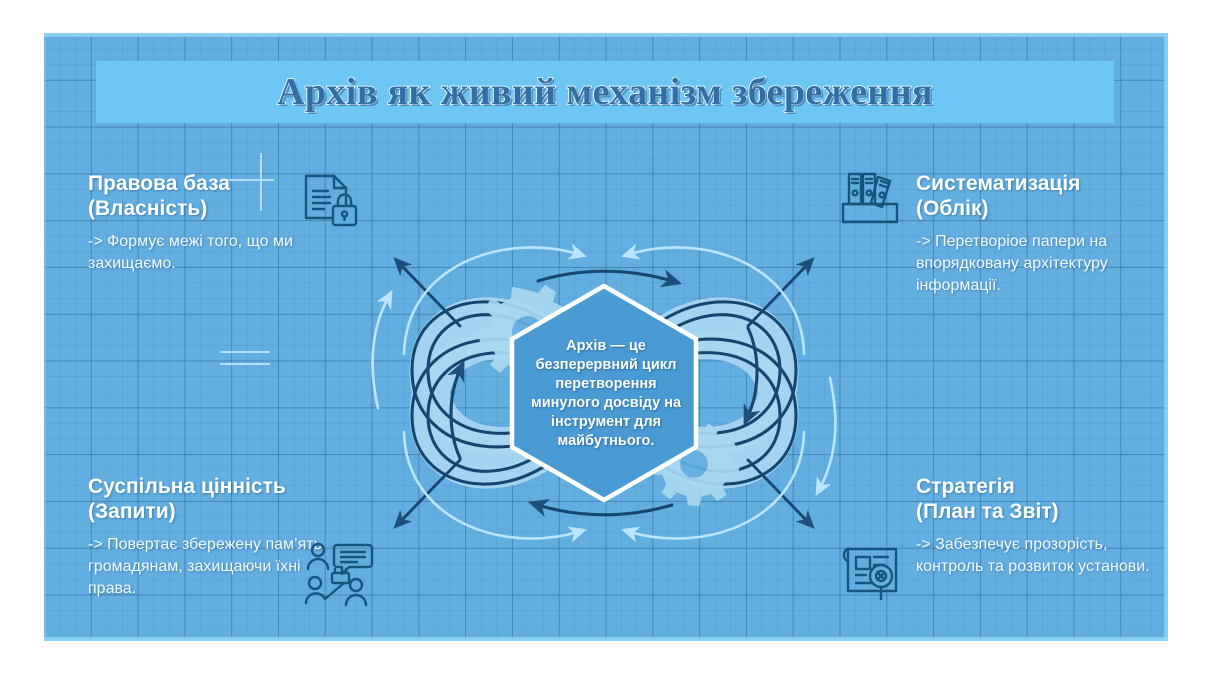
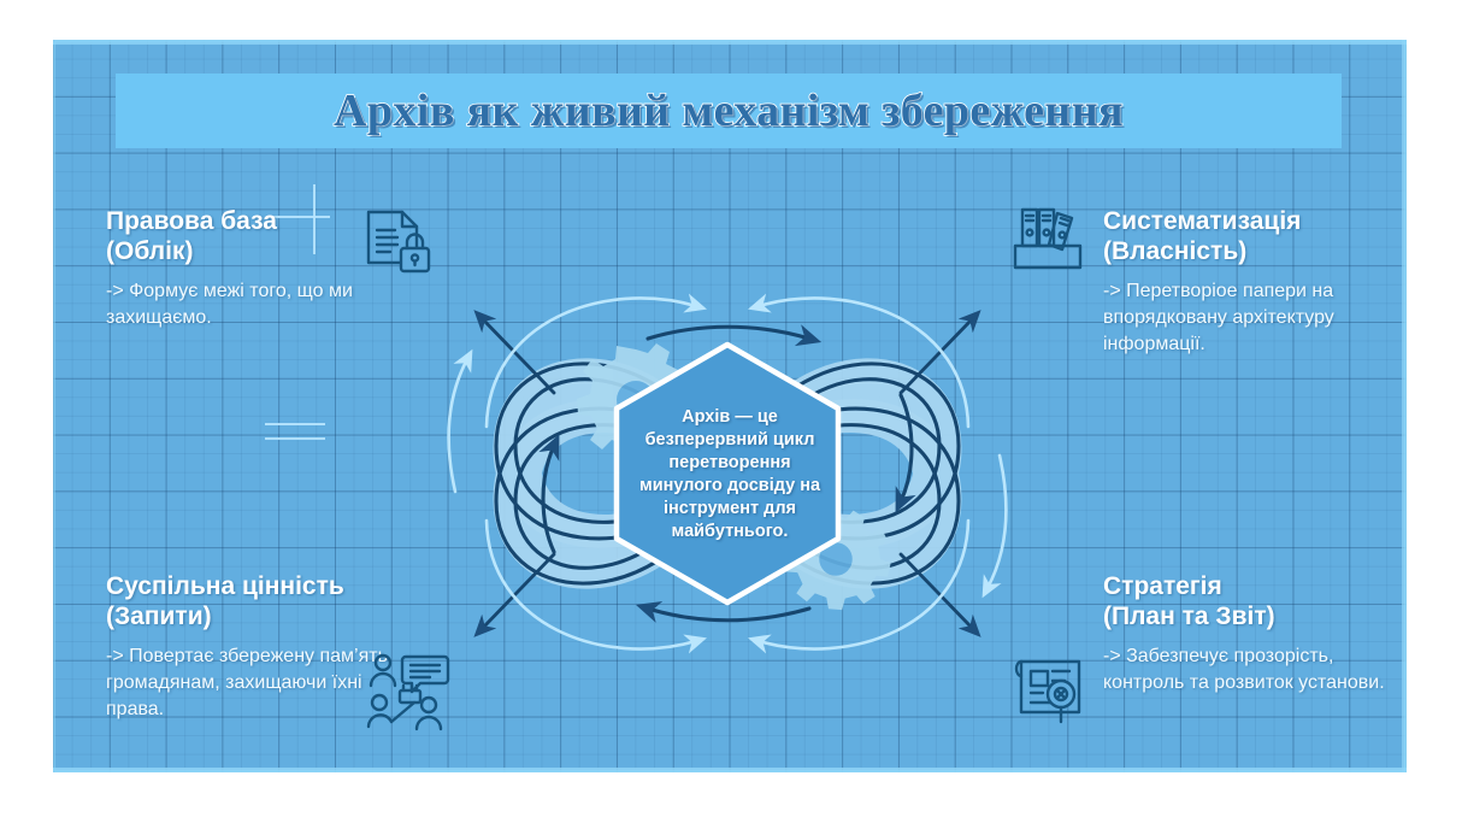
  Архів як живий механізм збереження
  Архів — це безперервний цикл перетворення минулого досвіду на інструмент для майбутнього.
  Правова база
- (Власність)
+ (Облік)
  -> Формує межі того, що ми захищаємо.
  Систематизація
- (Облік)
+ (Власність)
  -> Перетворіое папери на впорядковану архітектуру інформації.
  Суспільна цінність
  (Запити)
  -> Повертає збережену пам’ят громадянам, захищаючи їхні права.
  Стратегія
  (План та Звіт)
  -> Забезпечує прозорість, контроль та розвиток установи.
